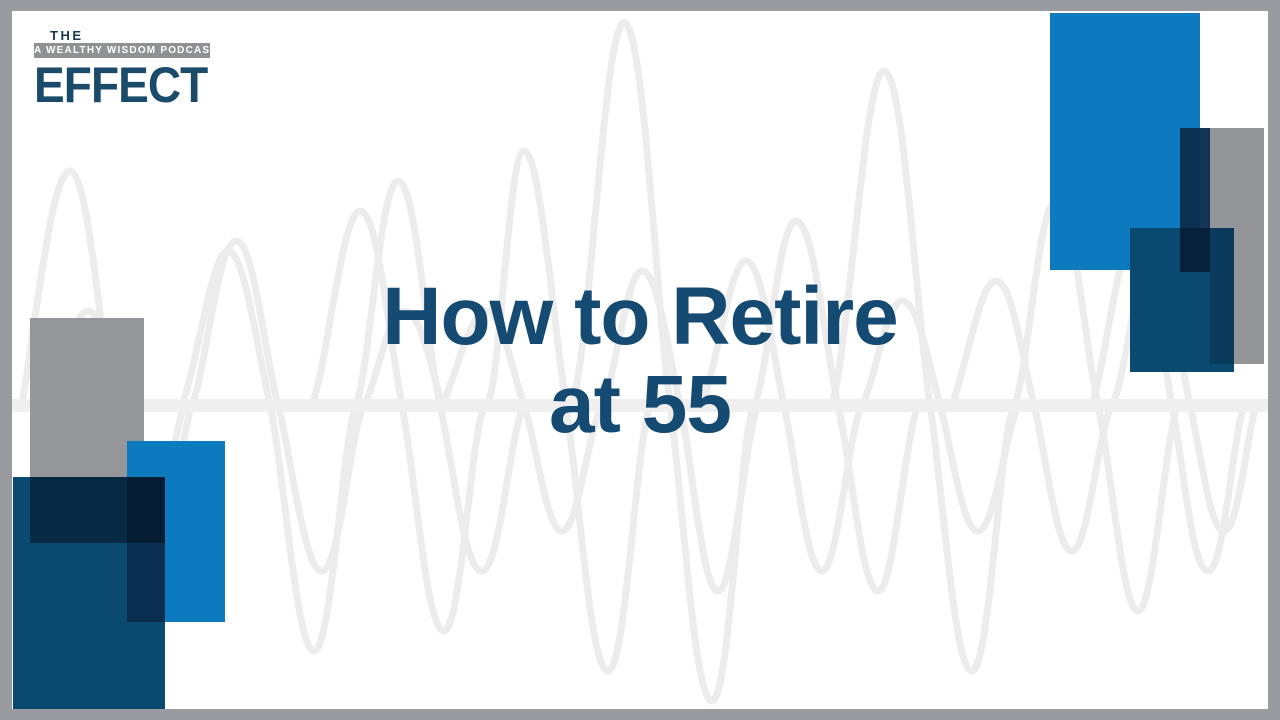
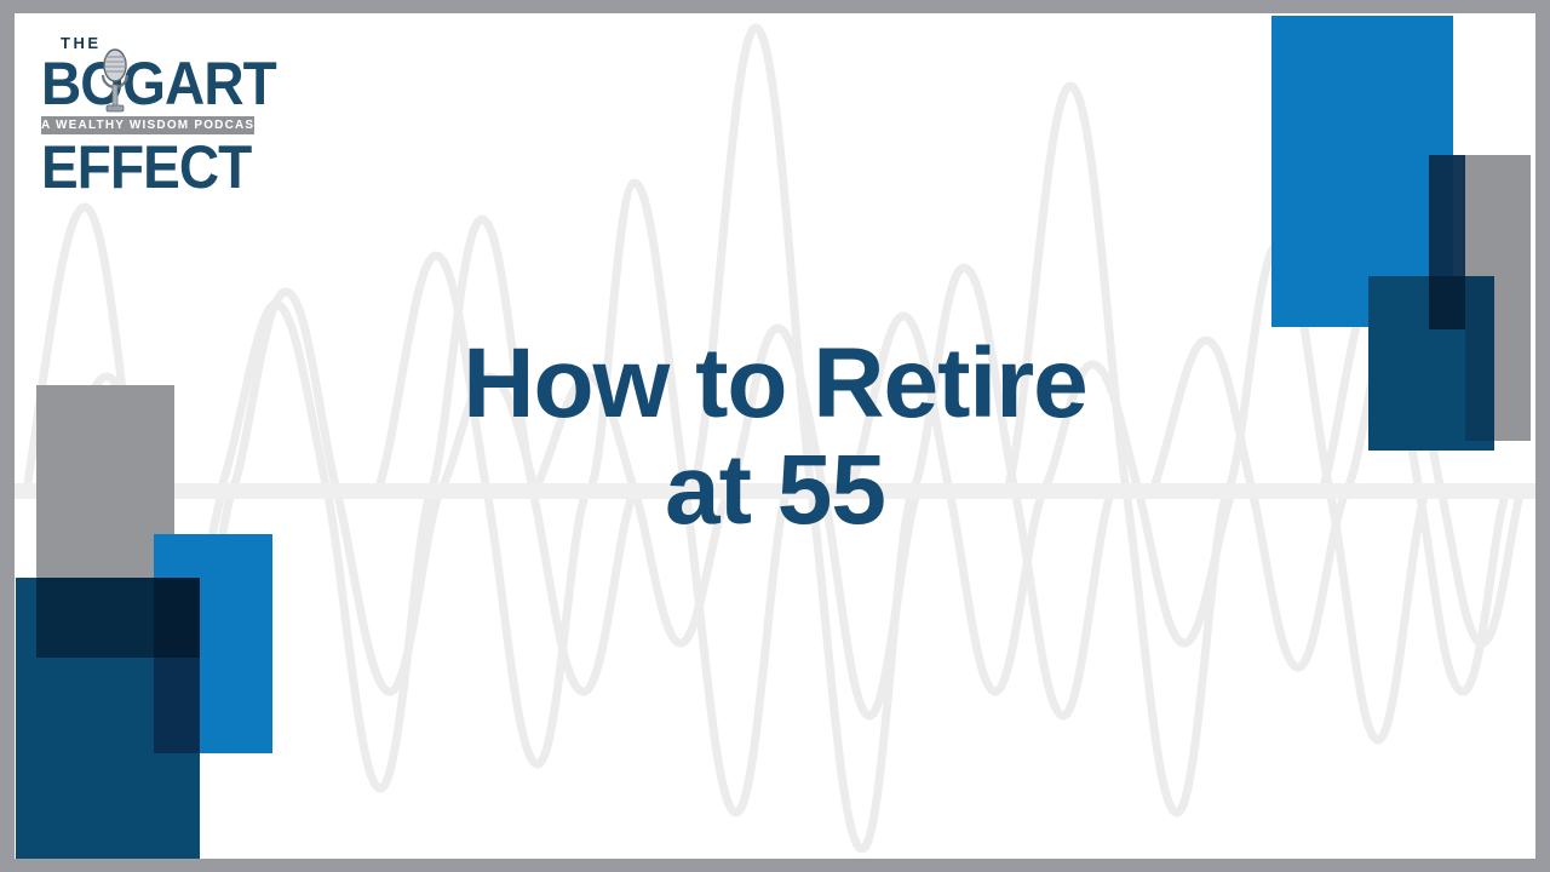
  THE
+ BOGART
  A WEALTHY WISDOM PODCAS
  EFFECT
  How to Retire
  at 55
